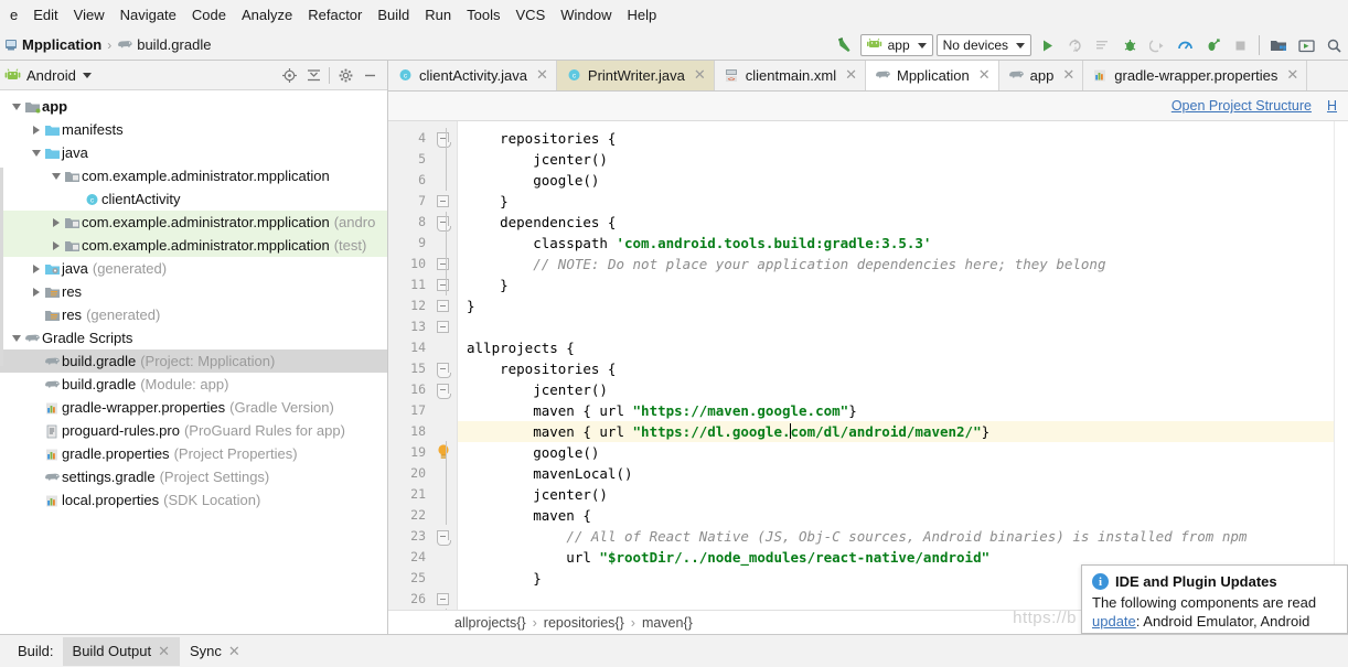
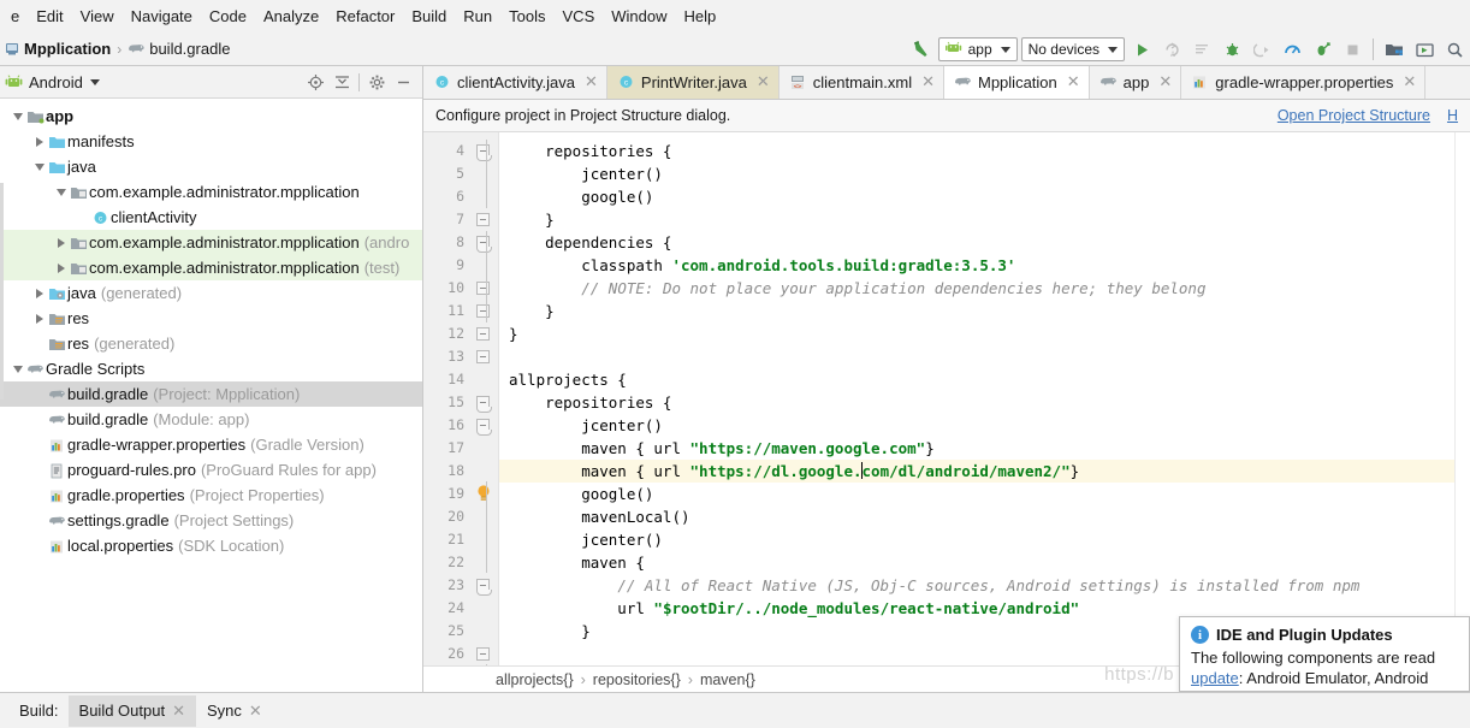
  e
  Edit
  View
  Navigate
  Code
  Analyze
  Refactor
  Build
  Run
  Tools
  VCS
  Window
  Help
  Mpplication
  ›
  build.gradle
  app
  No devices
  Android
  app
  manifests
  java
  com.example.administrator.mpplication
  clientActivity
  com.example.administrator.mpplication
  (andro
  com.example.administrator.mpplication
  (test)
  java
  (generated)
  res
  res
  (generated)
  Gradle Scripts
  build.gradle
  (Project: Mpplication)
  build.gradle
  (Module: app)
  gradle-wrapper.properties
  (Gradle Version)
  proguard-rules.pro
  (ProGuard Rules for app)
  gradle.properties
  (Project Properties)
  settings.gradle
  (Project Settings)
  local.properties
  (SDK Location)
  clientActivity.java
  ✕
  PrintWriter.java
  ✕
  clientmain.xml
  ✕
  Mpplication
  ✕
  app
  ✕
  gradle-wrapper.properties
  ✕
+ Configure project in Project Structure dialog.
  Open Project Structure
  H
  4
  5
  6
  7
  8
  9
  10
  11
  12
  13
  14
  15
  16
  17
  18
  19
  20
  21
  22
  23
  24
  25
  26
  repositories {
  jcenter()
  google()
  }
  dependencies {
  classpath 'com.android.tools.build:gradle:3.5.3'
  // NOTE: Do not place your application dependencies here; they belong
  }
  }
  allprojects {
  repositories {
  jcenter()
  maven { url "https://maven.google.com"}
  maven { url "https://dl.google.com/dl/android/maven2/"}
  google()
  mavenLocal()
  jcenter()
  maven {
- // All of React Native (JS, Obj-C sources, Android binaries) is installed from npm
+ // All of React Native (JS, Obj-C sources, Android settings) is installed from npm
  url "$rootDir/../node_modules/react-native/android"
  }
  allprojects{}
  ›
  repositories{}
  ›
  maven{}
  https://b
  i
  IDE and Plugin Updates
  The following components are read
  update: Android Emulator, Android
  Build:
  Build Output
  ✕
  Sync
  ✕
